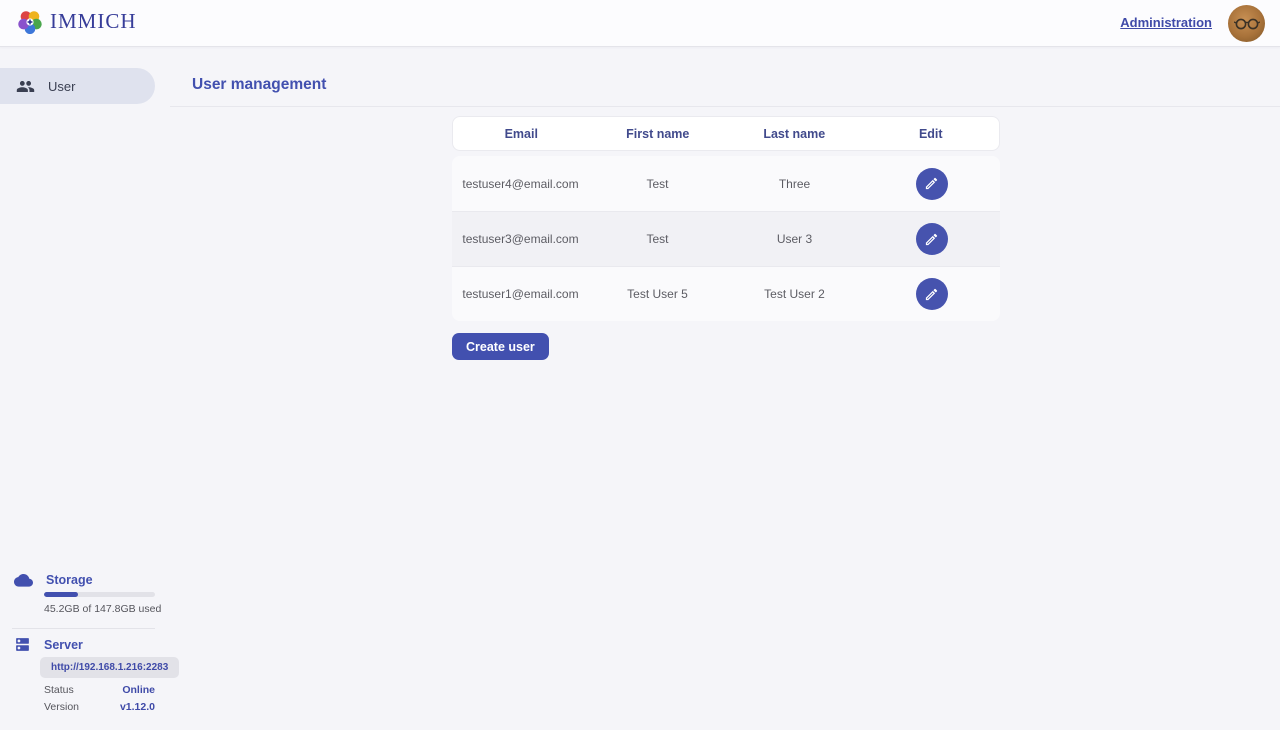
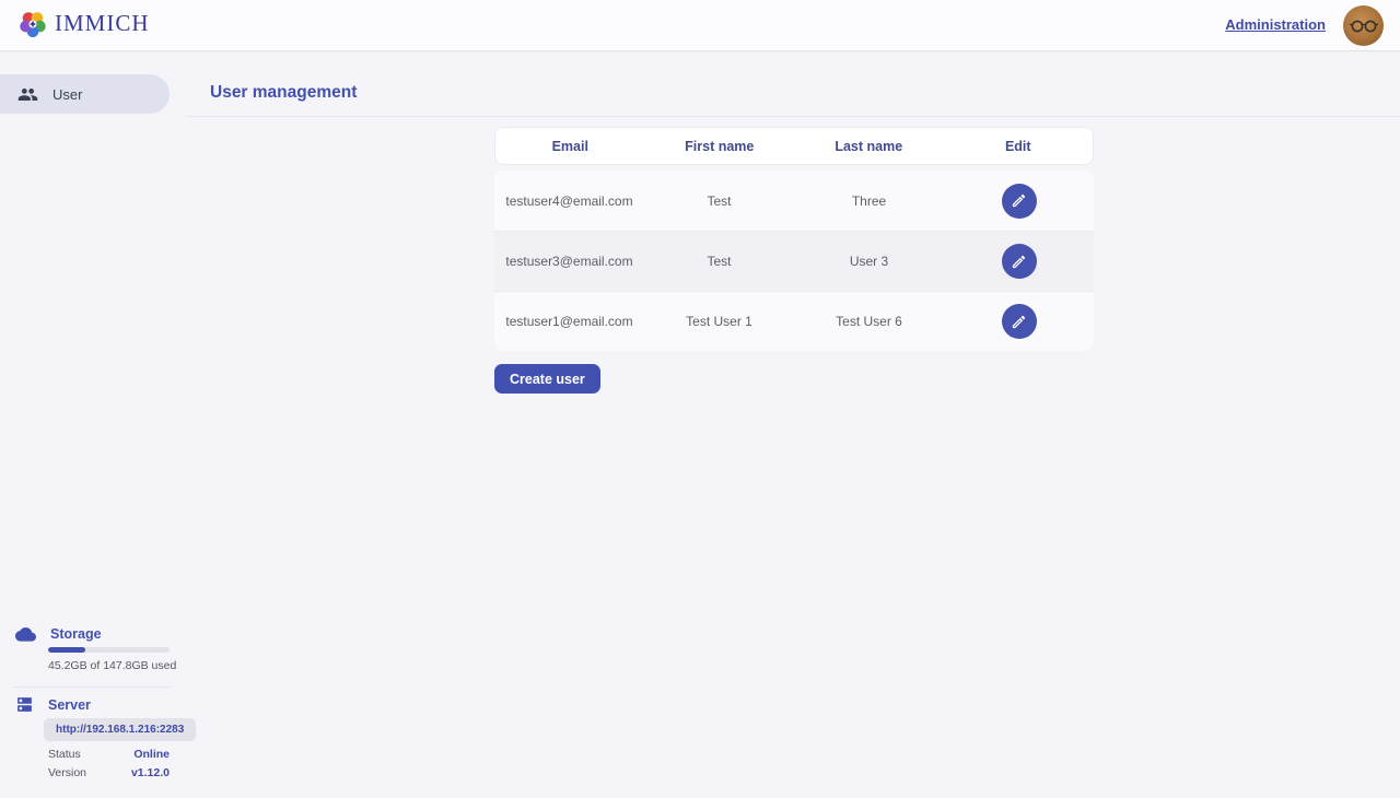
  IMMICH
  Administration
  User
  Storage
  45.2GB of 147.8GB used
  Server
  http://192.168.1.216:2283
  Status
  Online
  Version
  v1.12.0
  User management
  Email
  First name
  Last name
  Edit
  testuser4@email.com
  Test
  Three
  testuser3@email.com
  Test
  User 3
  testuser1@email.com
- Test User 5
+ Test User 1
- Test User 2
+ Test User 6
  Create user
